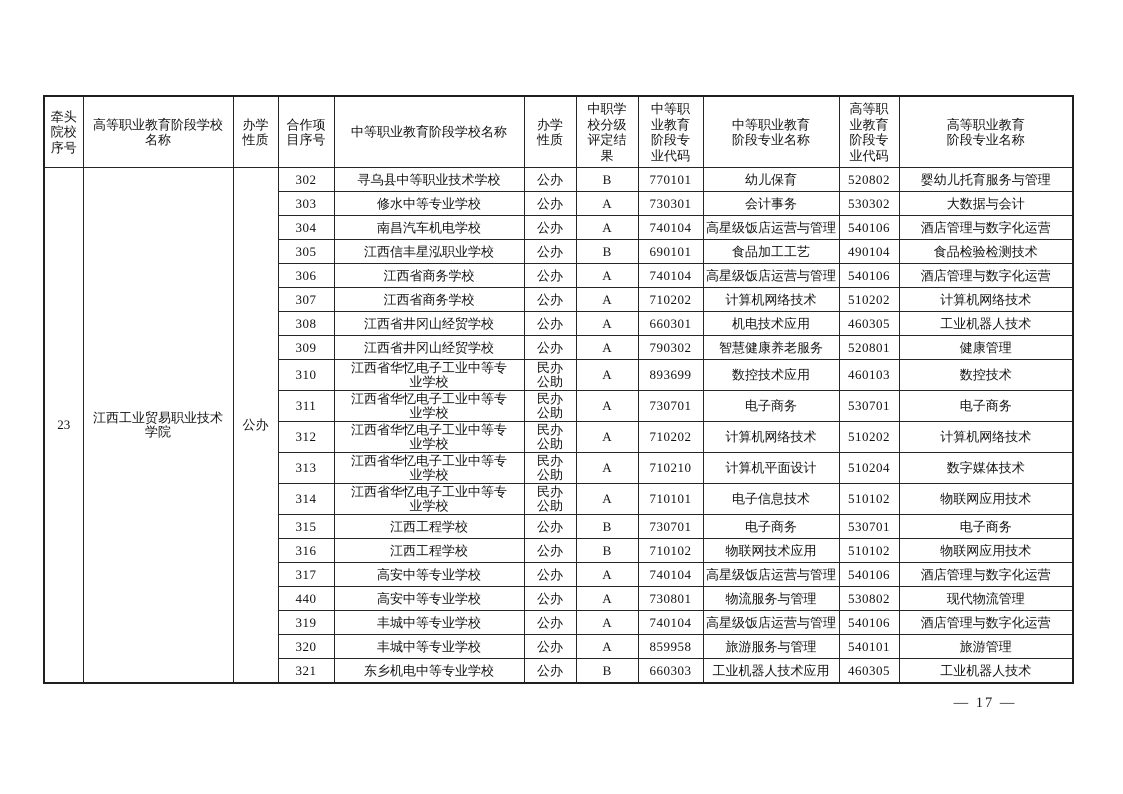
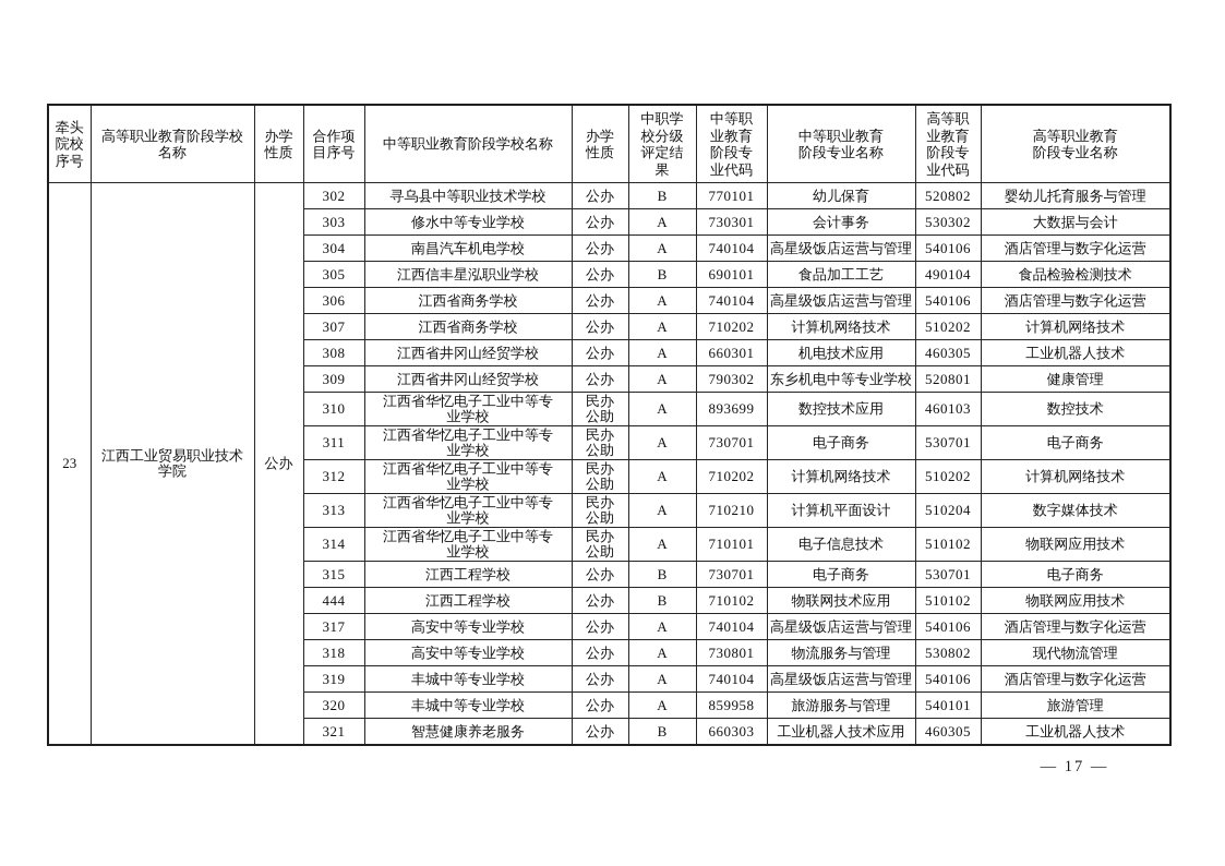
  牵头 院校 序号	高等职业教育阶段学校 名称	办学 性质	合作项 目序号	中等职业教育阶段学校名称	办学 性质	中职学 校分级 评定结 果	中等职 业教育 阶段专 业代码	中等职业教育 阶段专业名称	高等职 业教育 阶段专 业代码	高等职业教育 阶段专业名称
  23	江西工业贸易职业技术 学院	公办	302	寻乌县中等职业技术学校	公办	B	770101	幼儿保育	520802	婴幼儿托育服务与管理
  303	修水中等专业学校	公办	A	730301	会计事务	530302	大数据与会计
  304	南昌汽车机电学校	公办	A	740104	高星级饭店运营与管理	540106	酒店管理与数字化运营
  305	江西信丰星泓职业学校	公办	B	690101	食品加工工艺	490104	食品检验检测技术
  306	江西省商务学校	公办	A	740104	高星级饭店运营与管理	540106	酒店管理与数字化运营
  307	江西省商务学校	公办	A	710202	计算机网络技术	510202	计算机网络技术
  308	江西省井冈山经贸学校	公办	A	660301	机电技术应用	460305	工业机器人技术
- 309	江西省井冈山经贸学校	公办	A	790302	智慧健康养老服务	520801	健康管理
+ 309	江西省井冈山经贸学校	公办	A	790302	东乡机电中等专业学校	520801	健康管理
  310	江西省华忆电子工业中等专 业学校	民办 公助	A	893699	数控技术应用	460103	数控技术
  311	江西省华忆电子工业中等专 业学校	民办 公助	A	730701	电子商务	530701	电子商务
  312	江西省华忆电子工业中等专 业学校	民办 公助	A	710202	计算机网络技术	510202	计算机网络技术
  313	江西省华忆电子工业中等专 业学校	民办 公助	A	710210	计算机平面设计	510204	数字媒体技术
  314	江西省华忆电子工业中等专 业学校	民办 公助	A	710101	电子信息技术	510102	物联网应用技术
  315	江西工程学校	公办	B	730701	电子商务	530701	电子商务
- 316	江西工程学校	公办	B	710102	物联网技术应用	510102	物联网应用技术
+ 444	江西工程学校	公办	B	710102	物联网技术应用	510102	物联网应用技术
  317	高安中等专业学校	公办	A	740104	高星级饭店运营与管理	540106	酒店管理与数字化运营
- 440	高安中等专业学校	公办	A	730801	物流服务与管理	530802	现代物流管理
+ 318	高安中等专业学校	公办	A	730801	物流服务与管理	530802	现代物流管理
  319	丰城中等专业学校	公办	A	740104	高星级饭店运营与管理	540106	酒店管理与数字化运营
  320	丰城中等专业学校	公办	A	859958	旅游服务与管理	540101	旅游管理
- 321	东乡机电中等专业学校	公办	B	660303	工业机器人技术应用	460305	工业机器人技术
+ 321	智慧健康养老服务	公办	B	660303	工业机器人技术应用	460305	工业机器人技术
  — 17 —
